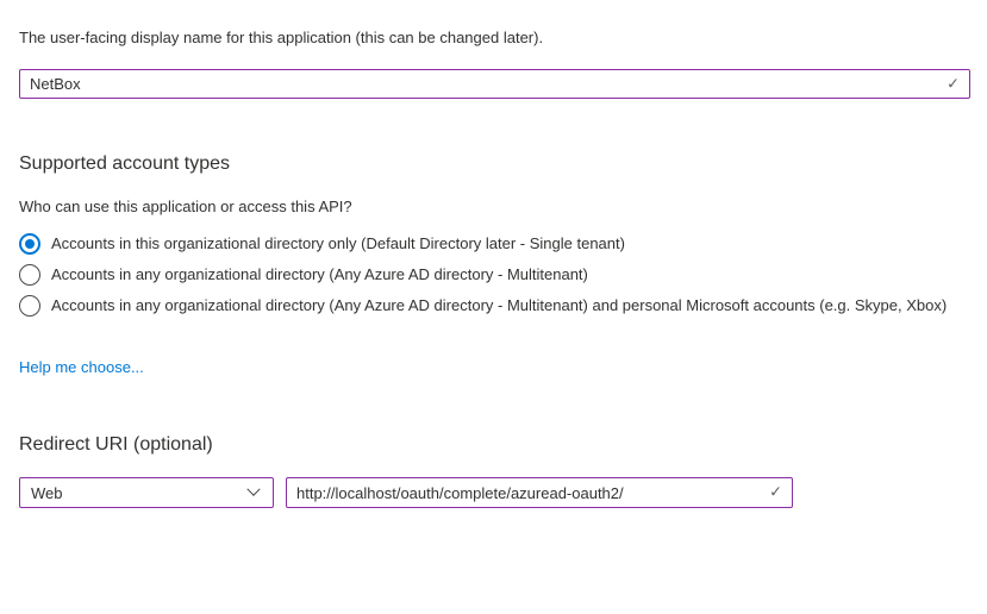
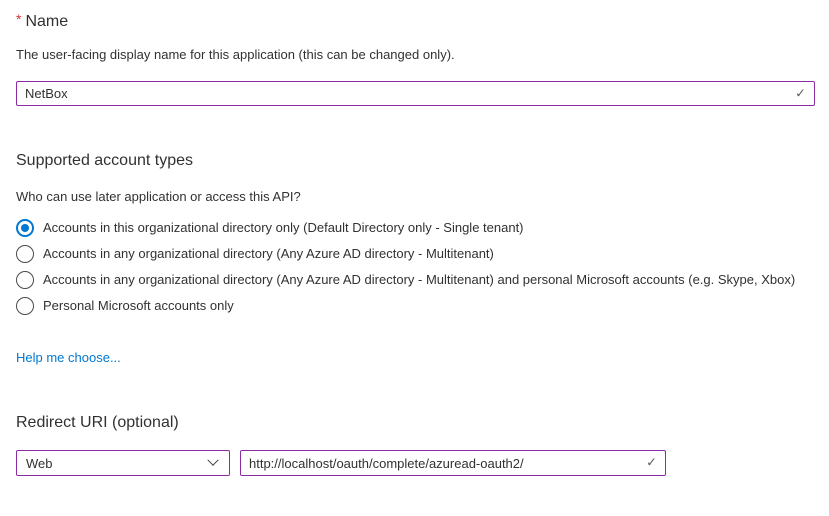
+ * Name
- The user-facing display name for this application (this can be changed later).
+ The user-facing display name for this application (this can be changed only).
  NetBox
  ✓
  Supported account types
- Who can use this application or access this API?
+ Who can use later application or access this API?
- Accounts in this organizational directory only (Default Directory later - Single tenant)
+ Accounts in this organizational directory only (Default Directory only - Single tenant)
  Accounts in any organizational directory (Any Azure AD directory - Multitenant)
  Accounts in any organizational directory (Any Azure AD directory - Multitenant) and personal Microsoft accounts (e.g. Skype, Xbox)
+ Personal Microsoft accounts only
  Help me choose...
  Redirect URI (optional)
  Web
  http://localhost/oauth/complete/azuread-oauth2/
  ✓
